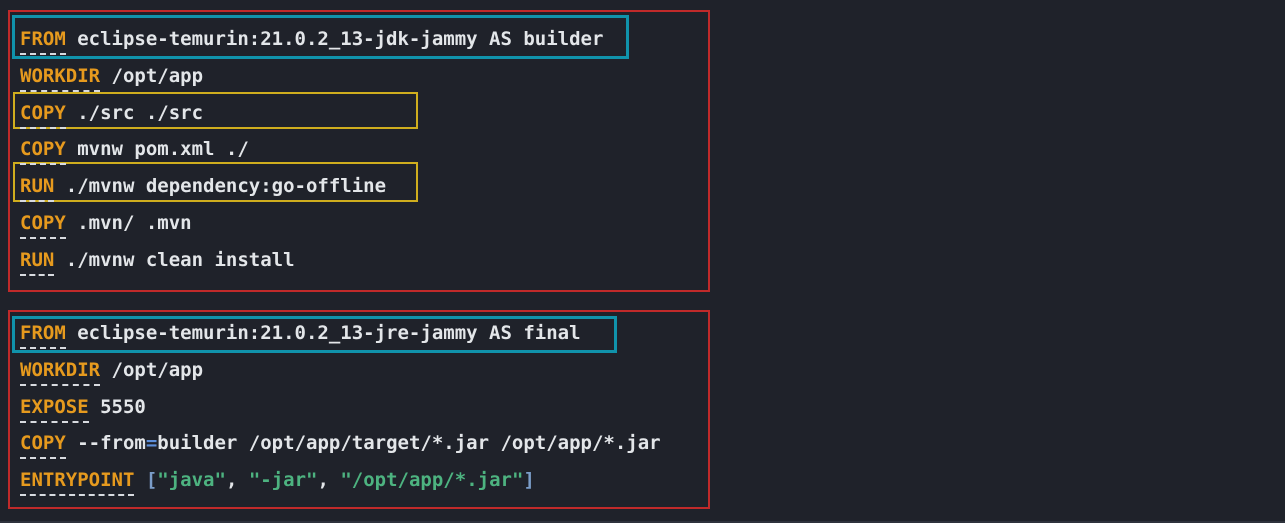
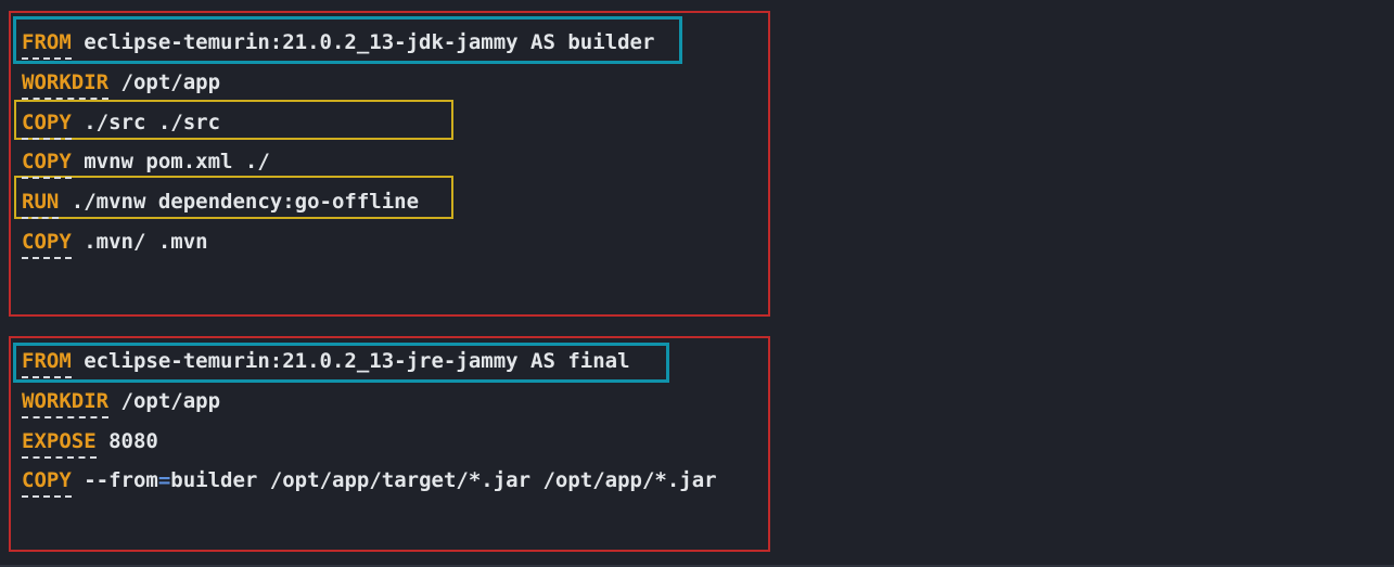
  FROM eclipse-temurin:21.0.2_13-jdk-jammy AS builder
  WORKDIR /opt/app
  COPY ./src ./src
  COPY mvnw pom.xml ./
  RUN ./mvnw dependency:go-offline
  COPY .mvn/ .mvn
- RUN ./mvnw clean install
  FROM eclipse-temurin:21.0.2_13-jre-jammy AS final
  WORKDIR /opt/app
- EXPOSE 5550
+ EXPOSE 8080
  COPY --from=builder /opt/app/target/*.jar /opt/app/*.jar
- ENTRYPOINT ["java", "-jar", "/opt/app/*.jar"]
